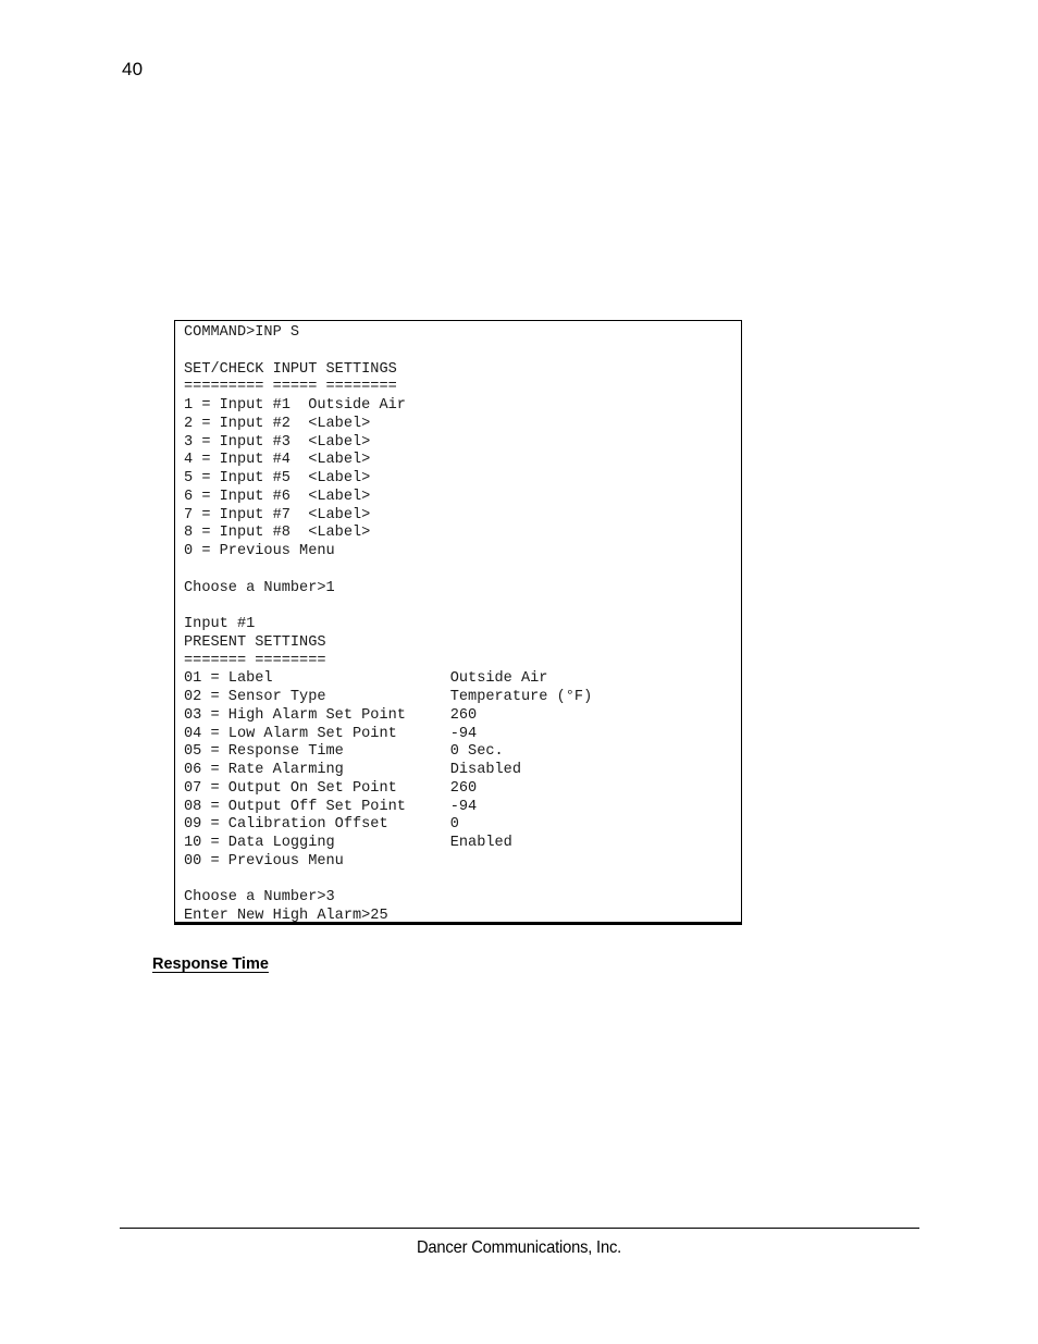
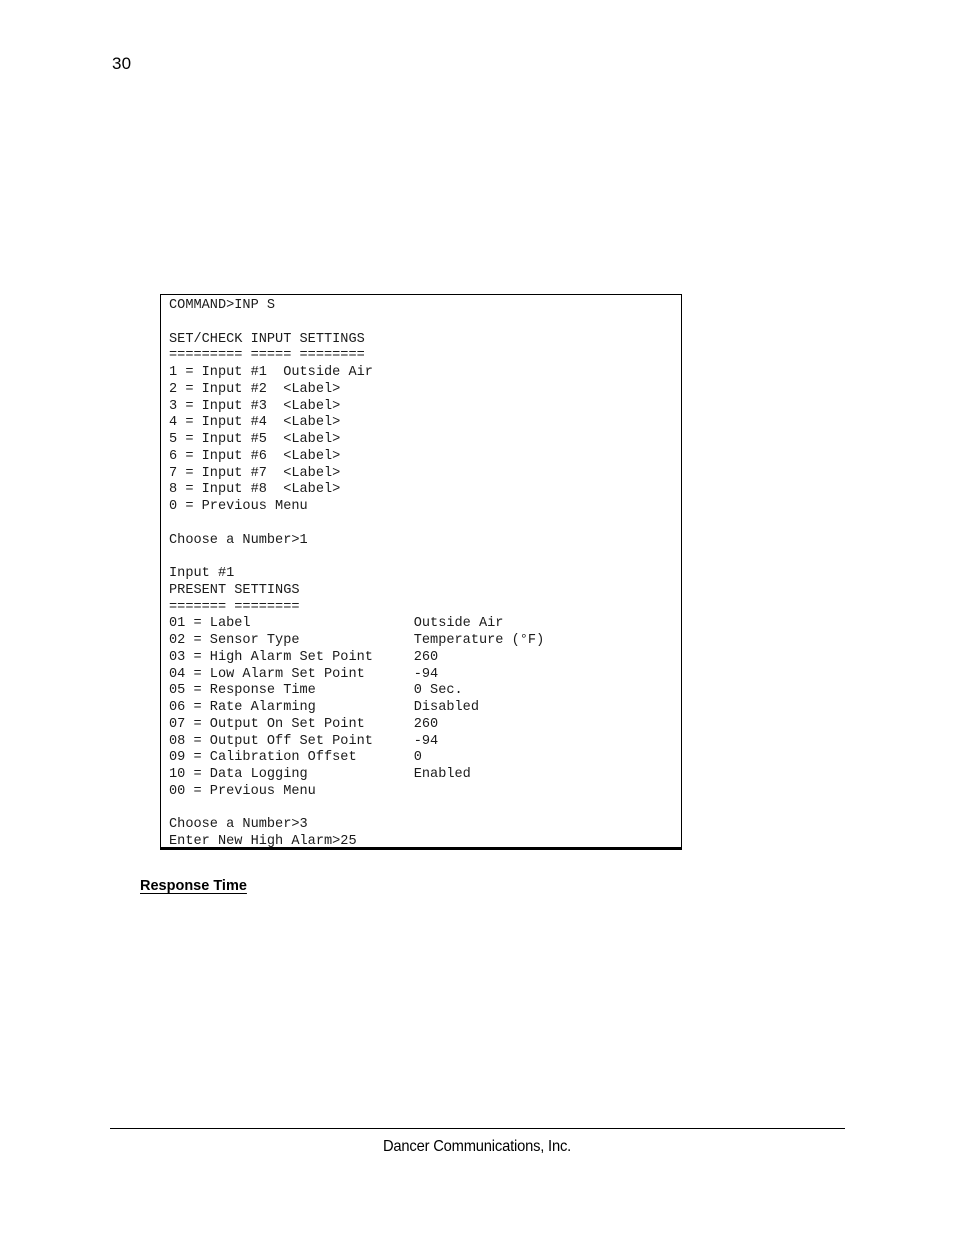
- 40
+ 30
  COMMAND>INP S
  SET/CHECK INPUT SETTINGS
  ========= ===== ========
  1 = Input #1 Outside Air
  2 = Input #2 <Label>
  3 = Input #3 <Label>
  4 = Input #4 <Label>
  5 = Input #5 <Label>
  6 = Input #6 <Label>
  7 = Input #7 <Label>
  8 = Input #8 <Label>
  0 = Previous Menu
  Choose a Number>1
  Input #1
  PRESENT SETTINGS
  ======= ========
  01 = Label Outside Air
  02 = Sensor Type Temperature (°F)
  03 = High Alarm Set Point 260
  04 = Low Alarm Set Point -94
  05 = Response Time 0 Sec.
  06 = Rate Alarming Disabled
  07 = Output On Set Point 260
  08 = Output Off Set Point -94
  09 = Calibration Offset 0
  10 = Data Logging Enabled
  00 = Previous Menu
  Choose a Number>3
  Enter New High Alarm>25
  Response Time
  Dancer Communications, Inc.
